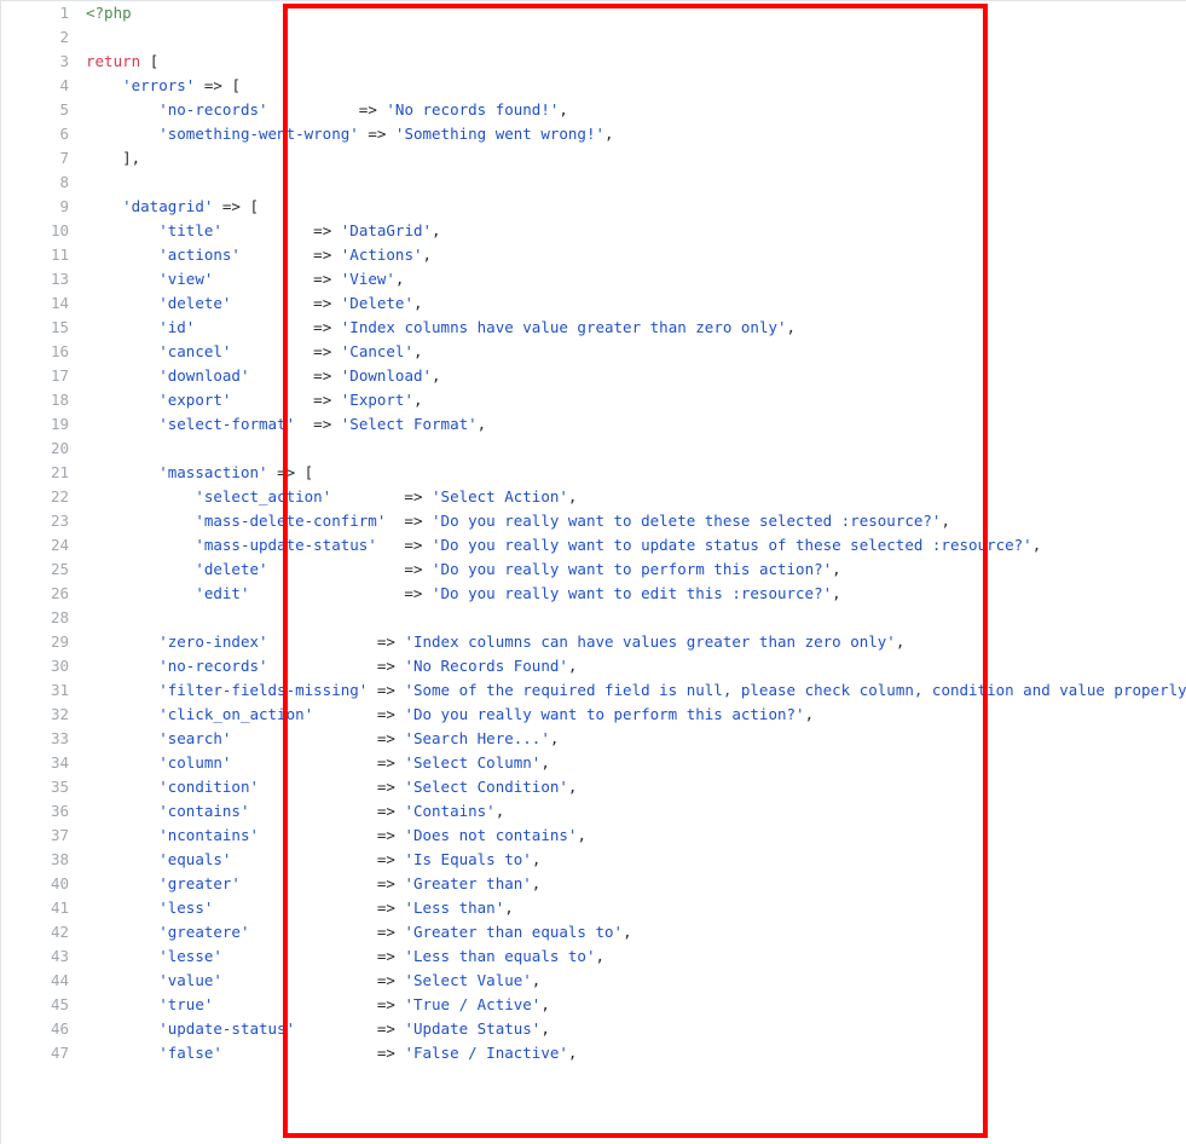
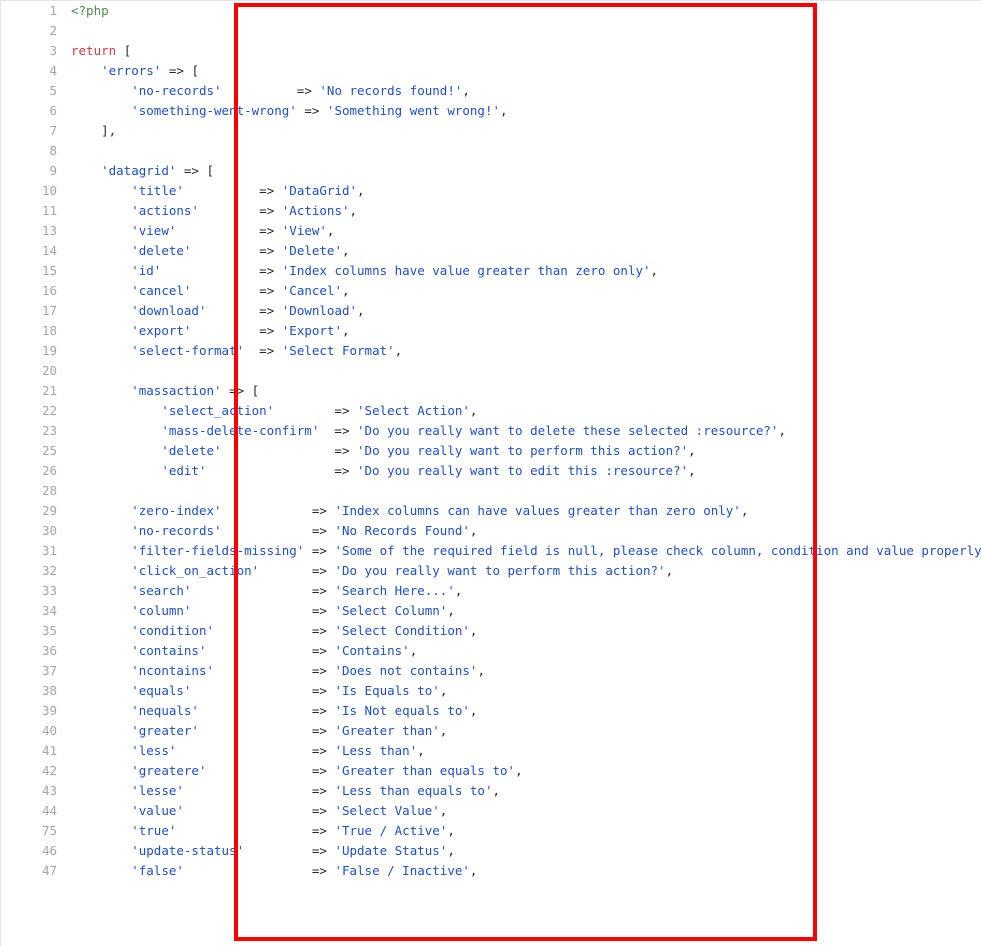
  1	<?php
  2
  3	return [
  4	'errors' => [
  5	'no-records' => 'No records found!',
  6	'something-went-wrong' => 'Something went wrong!',
  7	],
  8
  9	'datagrid' => [
  10	'title' => 'DataGrid',
  11	'actions' => 'Actions',
  13	'view' => 'View',
  14	'delete' => 'Delete',
  15	'id' => 'Index columns have value greater than zero only',
  16	'cancel' => 'Cancel',
  17	'download' => 'Download',
  18	'export' => 'Export',
  19	'select-format' => 'Select Format',
  20
  21	'massaction' => [
  22	'select_action' => 'Select Action',
  23	'mass-delete-confirm' => 'Do you really want to delete these selected :resource?',
- 24	'mass-update-status' => 'Do you really want to update status of these selected :resource?',
  25	'delete' => 'Do you really want to perform this action?',
  26	'edit' => 'Do you really want to edit this :resource?',
  28
  29	'zero-index' => 'Index columns can have values greater than zero only',
  30	'no-records' => 'No Records Found',
  31	'filter-fields-missing' => 'Some of the required field is null, please check column, condition and value properly
  32	'click_on_action' => 'Do you really want to perform this action?',
  33	'search' => 'Search Here...',
  34	'column' => 'Select Column',
  35	'condition' => 'Select Condition',
  36	'contains' => 'Contains',
  37	'ncontains' => 'Does not contains',
  38	'equals' => 'Is Equals to',
+ 39	'nequals' => 'Is Not equals to',
  40	'greater' => 'Greater than',
  41	'less' => 'Less than',
  42	'greatere' => 'Greater than equals to',
  43	'lesse' => 'Less than equals to',
  44	'value' => 'Select Value',
- 45	'true' => 'True / Active',
+ 75	'true' => 'True / Active',
  46	'update-status' => 'Update Status',
  47	'false' => 'False / Inactive',
